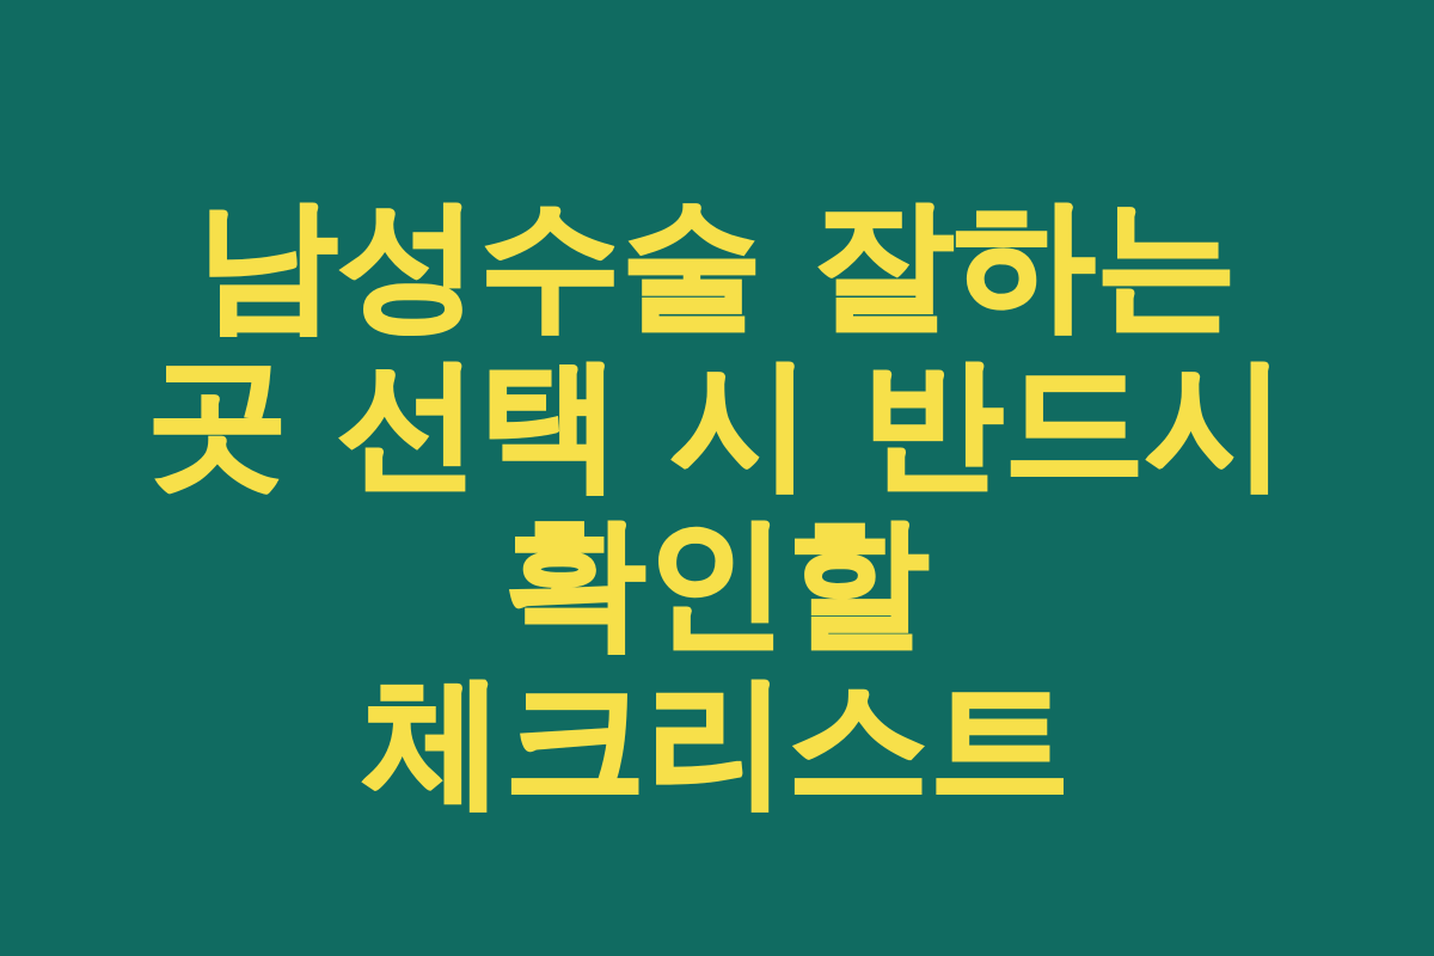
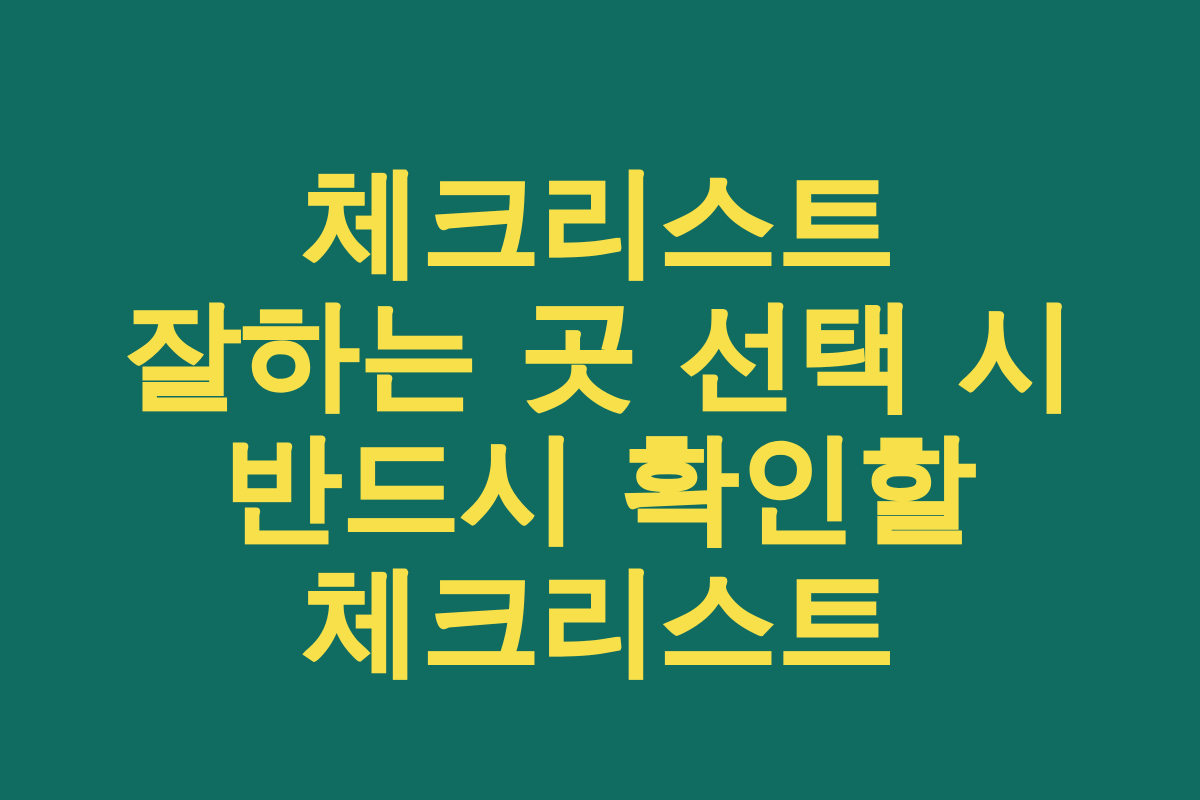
- 남성수술 잘하는 곳 선택 시 반드시 확인할 체크리스트
+ 체크리스트 잘하는 곳 선택 시 반드시 확인할 체크리스트
